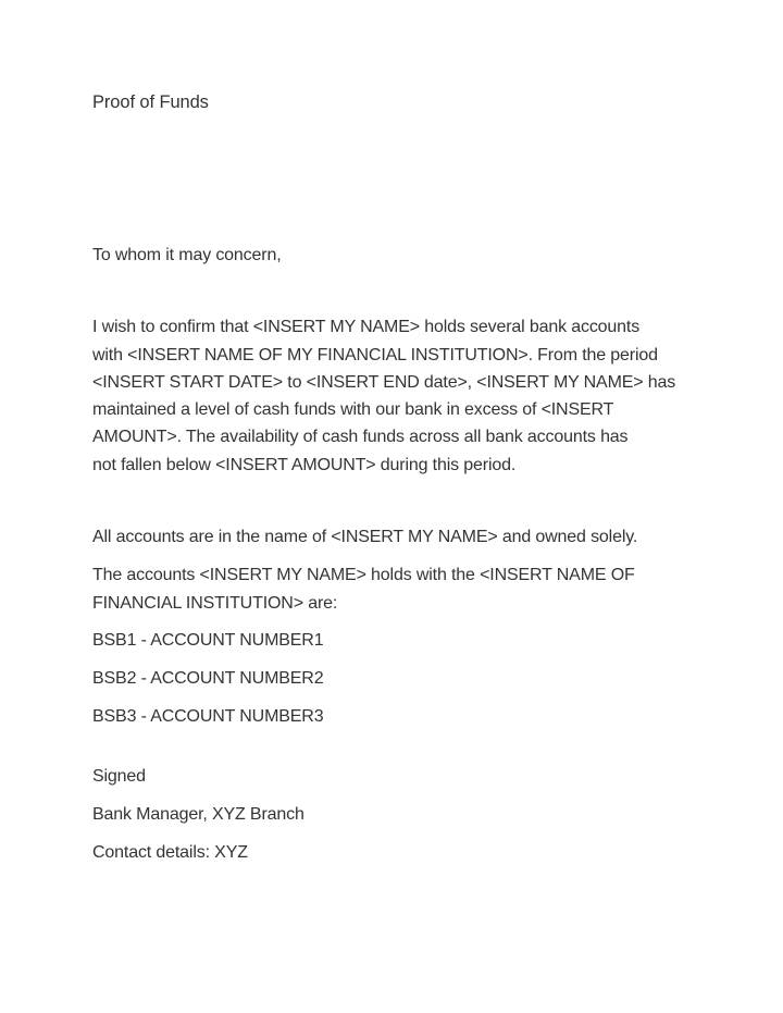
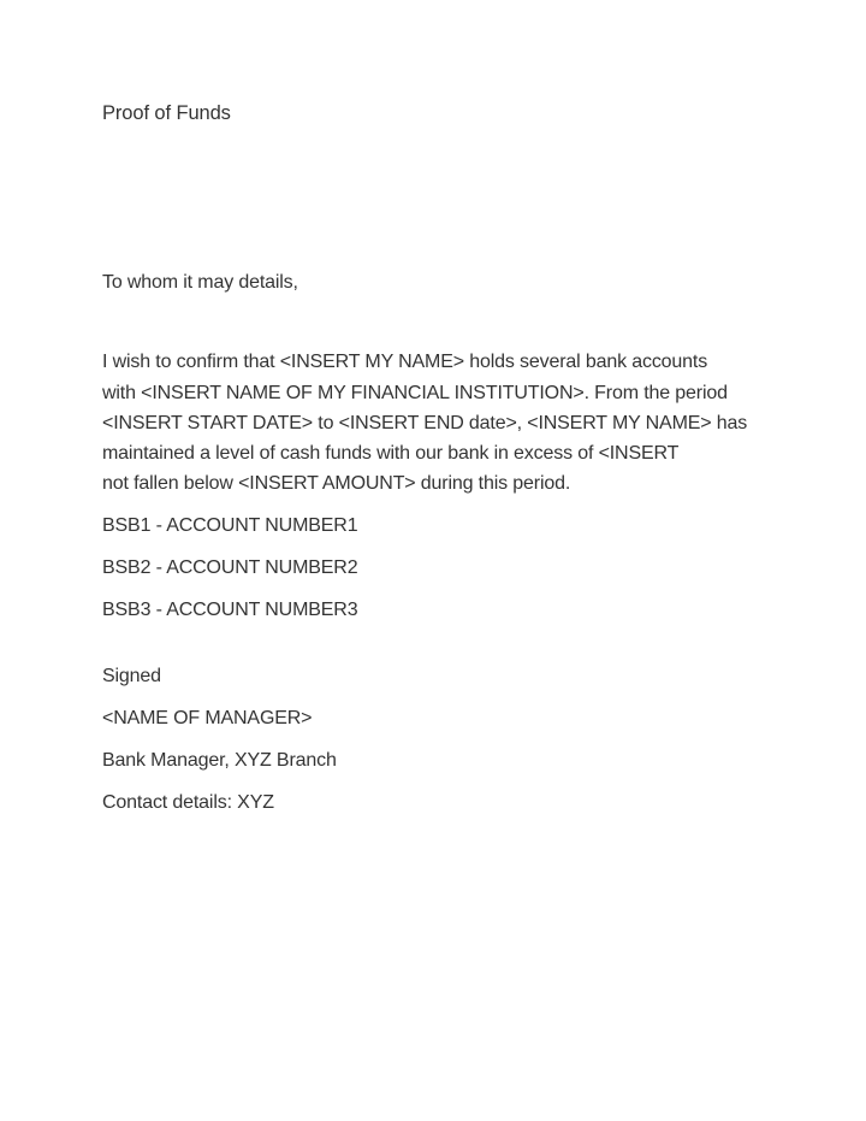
  Proof of Funds
- To whom it may concern,
+ To whom it may details,
  I wish to confirm that <INSERT MY NAME> holds several bank accounts
  with <INSERT NAME OF MY FINANCIAL INSTITUTION>. From the period
  <INSERT START DATE> to <INSERT END date>, <INSERT MY NAME> has
  maintained a level of cash funds with our bank in excess of <INSERT
- AMOUNT>. The availability of cash funds across all bank accounts has
  not fallen below <INSERT AMOUNT> during this period.
- All accounts are in the name of <INSERT MY NAME> and owned solely.
- The accounts <INSERT MY NAME> holds with the <INSERT NAME OF
- FINANCIAL INSTITUTION> are:
  BSB1 - ACCOUNT NUMBER1
  BSB2 - ACCOUNT NUMBER2
  BSB3 - ACCOUNT NUMBER3
  Signed
+ <NAME OF MANAGER>
  Bank Manager, XYZ Branch
  Contact details: XYZ
